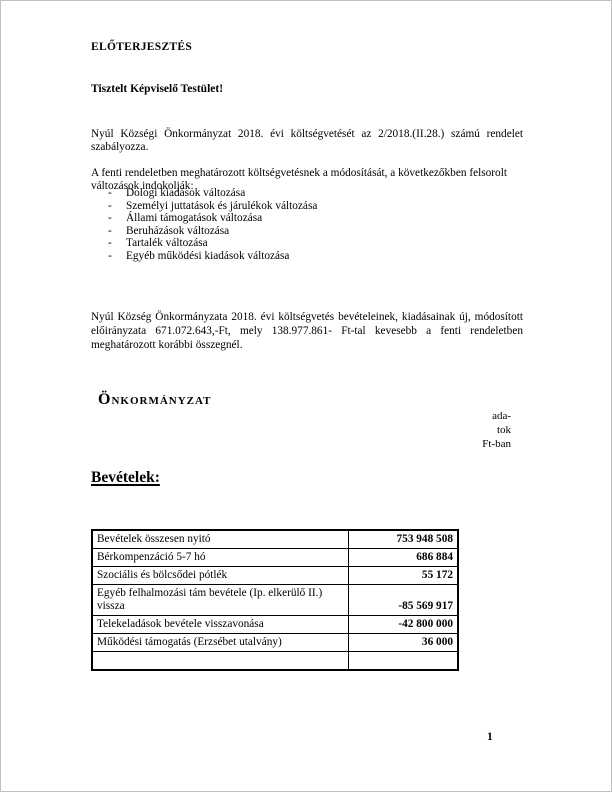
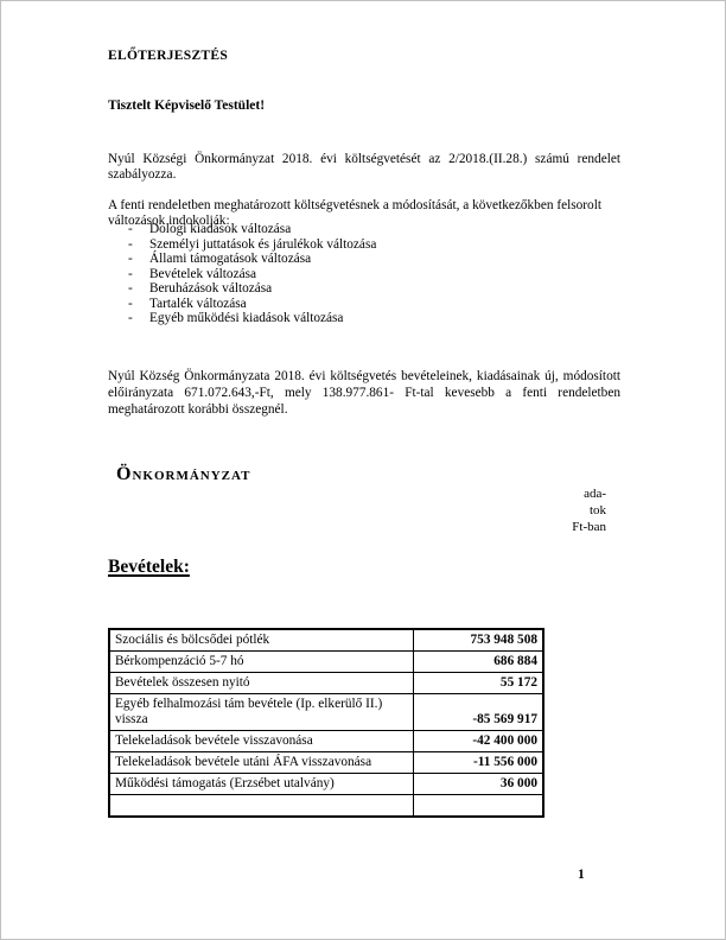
  ELŐTERJESZTÉS
  Tisztelt Képviselő Testület!
  Nyúl Községi Önkormányzat 2018. évi költségvetését az 2/2018.(II.28.) számú rendelet szabályozza.
  A fenti rendeletben meghatározott költségvetésnek a módosítását, a következőkben felsorolt változások indokolják:
  Dologi kiadások változása
  Személyi juttatások és járulékok változása
  Állami támogatások változása
+ Bevételek változása
  Beruházások változása
  Tartalék változása
  Egyéb működési kiadások változása
  Nyúl Község Önkormányzata 2018. évi költségvetés bevételeinek, kiadásainak új, módosított előirányzata 671.072.643,-Ft, mely 138.977.861- Ft-tal kevesebb a fenti rendeletben meghatározott korábbi összegnél.
  Önkormányzat
  ada-
  tok
  Ft-ban
  Bevételek:
- Bevételek összesen nyitó	753 948 508
+ Szociális és bölcsődei pótlék	753 948 508
  Bérkompenzáció 5-7 hó	686 884
- Szociális és bölcsődei pótlék	55 172
+ Bevételek összesen nyitó	55 172
  Egyéb felhalmozási tám bevétele (Ip. elkerülő II.) vissza	-85 569 917
- Telekeladások bevétele visszavonása	-42 800 000
+ Telekeladások bevétele visszavonása	-42 400 000
+ Telekeladások bevétele utáni ÁFA visszavonása	-11 556 000
  Működési támogatás (Erzsébet utalvány)	36 000
  1
